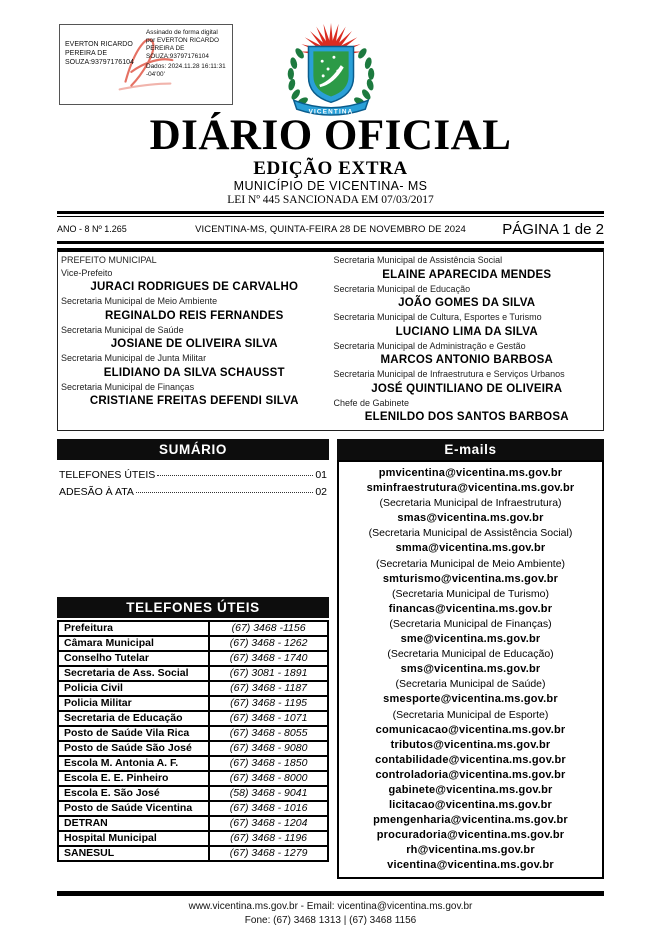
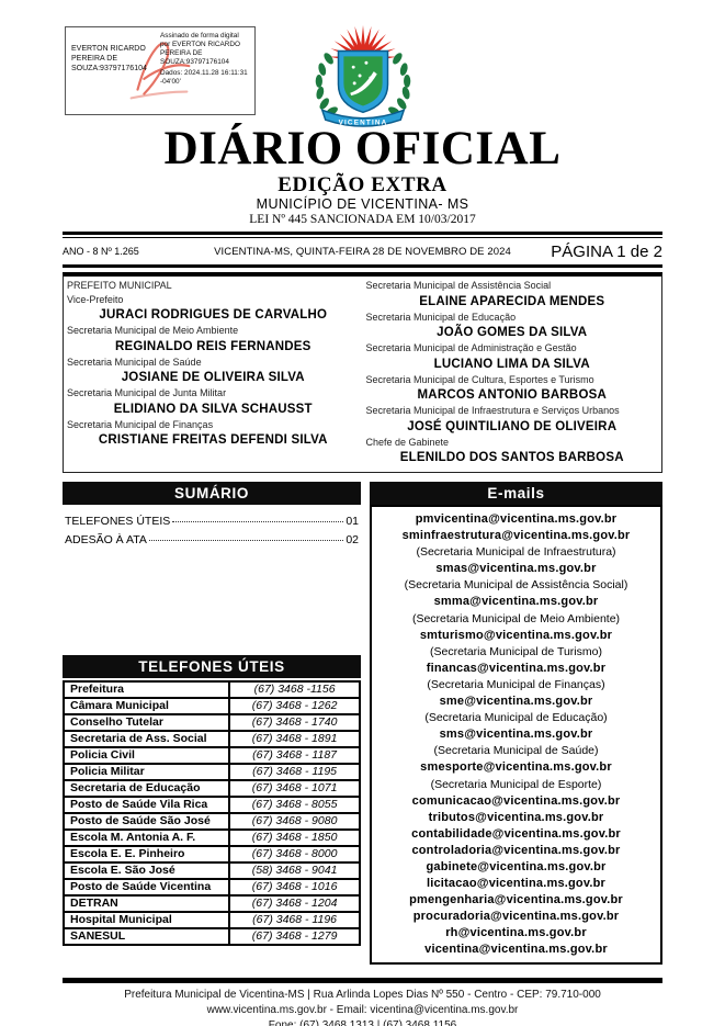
  DIÁRIO OFICIAL
  EDIÇÃO EXTRA
  MUNICÍPIO DE VICENTINA- MS
- LEI Nº 445 SANCIONADA EM 07/03/2017
+ LEI Nº 445 SANCIONADA EM 10/03/2017
  ANO - 8 Nº 1.265
  VICENTINA-MS, QUINTA-FEIRA 28 DE NOVEMBRO DE 2024
  PÁGINA 1 de 2
  PREFEITO MUNICIPAL
  Vice-Prefeito
  JURACI RODRIGUES DE CARVALHO
  Secretaria Municipal de Meio Ambiente
  REGINALDO REIS FERNANDES
  Secretaria Municipal de Saúde
  JOSIANE DE OLIVEIRA SILVA
  Secretaria Municipal de Junta Militar
  ELIDIANO DA SILVA SCHAUSST
  Secretaria Municipal de Finanças
  CRISTIANE FREITAS DEFENDI SILVA
  Secretaria Municipal de Assistência Social
  ELAINE APARECIDA MENDES
  Secretaria Municipal de Educação
  JOÃO GOMES DA SILVA
- Secretaria Municipal de Cultura, Esportes e Turismo
+ Secretaria Municipal de Administração e Gestão
  LUCIANO LIMA DA SILVA
- Secretaria Municipal de Administração e Gestão
+ Secretaria Municipal de Cultura, Esportes e Turismo
  MARCOS ANTONIO BARBOSA
  Secretaria Municipal de Infraestrutura e Serviços Urbanos
  JOSÉ QUINTILIANO DE OLIVEIRA
  Chefe de Gabinete
  ELENILDO DOS SANTOS BARBOSA
  SUMÁRIO
  TELEFONES ÚTEIS
  01
  ADESÃO À ATA
  02
  TELEFONES ÚTEIS
  Prefeitura	(67) 3468 -1156
  Câmara Municipal	(67) 3468 - 1262
  Conselho Tutelar	(67) 3468 - 1740
- Secretaria de Ass. Social	(67) 3081 - 1891
+ Secretaria de Ass. Social	(67) 3468 - 1891
  Policia Civil	(67) 3468 - 1187
  Policia Militar	(67) 3468 - 1195
  Secretaria de Educação	(67) 3468 - 1071
  Posto de Saúde Vila Rica	(67) 3468 - 8055
  Posto de Saúde São José	(67) 3468 - 9080
  Escola M. Antonia A. F.	(67) 3468 - 1850
  Escola E. E. Pinheiro	(67) 3468 - 8000
  Escola E. São José	(58) 3468 - 9041
  Posto de Saúde Vicentina	(67) 3468 - 1016
  DETRAN	(67) 3468 - 1204
  Hospital Municipal	(67) 3468 - 1196
  SANESUL	(67) 3468 - 1279
  E-mails
  pmvicentina@vicentina.ms.gov.br
  sminfraestrutura@vicentina.ms.gov.br
  (Secretaria Municipal de Infraestrutura)
  smas@vicentina.ms.gov.br
  (Secretaria Municipal de Assistência Social)
  smma@vicentina.ms.gov.br
  (Secretaria Municipal de Meio Ambiente)
  smturismo@vicentina.ms.gov.br
  (Secretaria Municipal de Turismo)
  financas@vicentina.ms.gov.br
  (Secretaria Municipal de Finanças)
  sme@vicentina.ms.gov.br
  (Secretaria Municipal de Educação)
  sms@vicentina.ms.gov.br
  (Secretaria Municipal de Saúde)
  smesporte@vicentina.ms.gov.br
  (Secretaria Municipal de Esporte)
  comunicacao@vicentina.ms.gov.br
  tributos@vicentina.ms.gov.br
  contabilidade@vicentina.ms.gov.br
  controladoria@vicentina.ms.gov.br
  gabinete@vicentina.ms.gov.br
  licitacao@vicentina.ms.gov.br
  pmengenharia@vicentina.ms.gov.br
  procuradoria@vicentina.ms.gov.br
  rh@vicentina.ms.gov.br
  vicentina@vicentina.ms.gov.br
+ Prefeitura Municipal de Vicentina-MS | Rua Arlinda Lopes Dias Nº 550 - Centro - CEP: 79.710-000
  www.vicentina.ms.gov.br - Email: vicentina@vicentina.ms.gov.br
  Fone: (67) 3468 1313 | (67) 3468 1156
